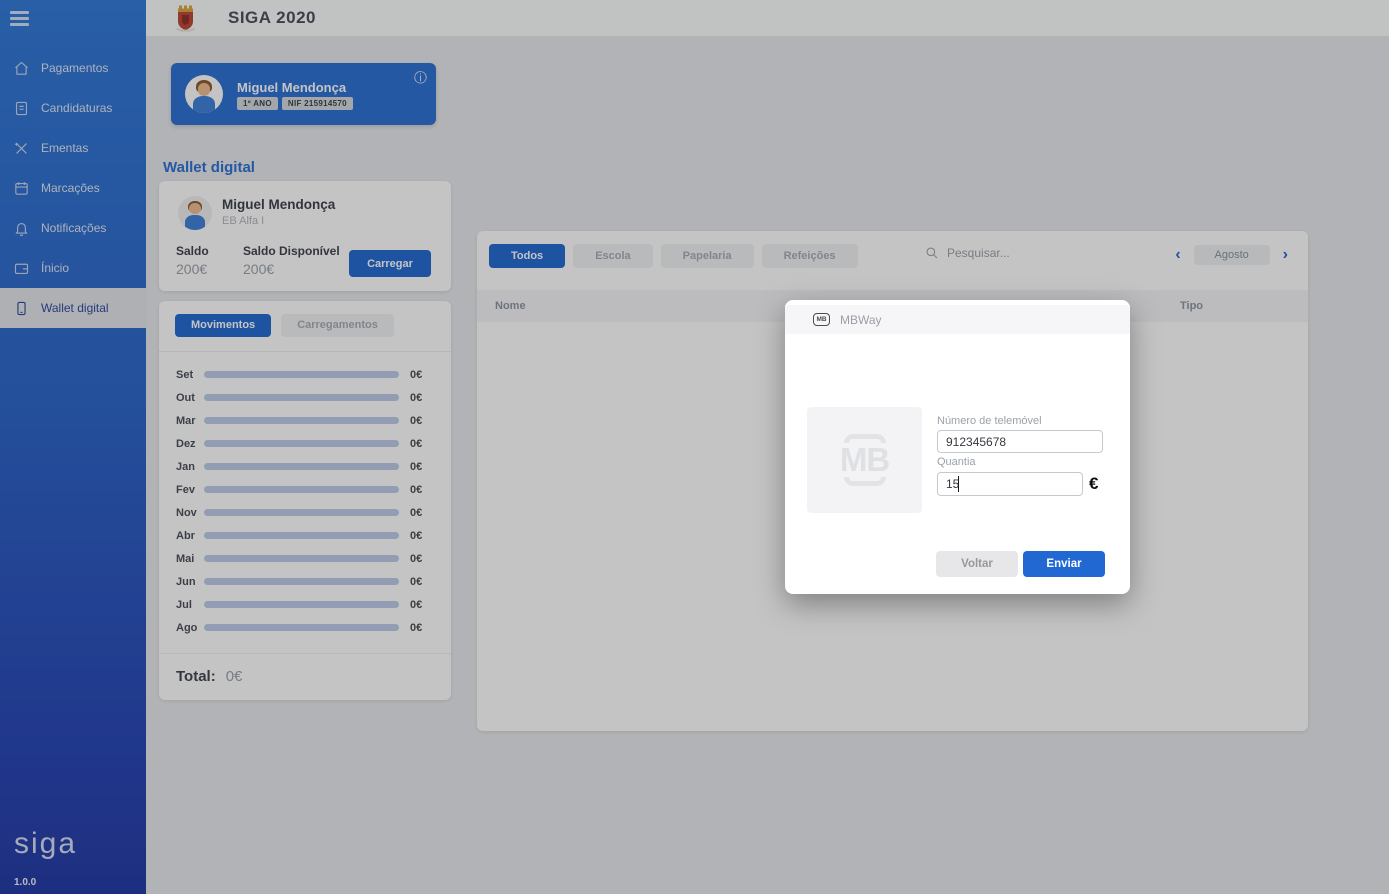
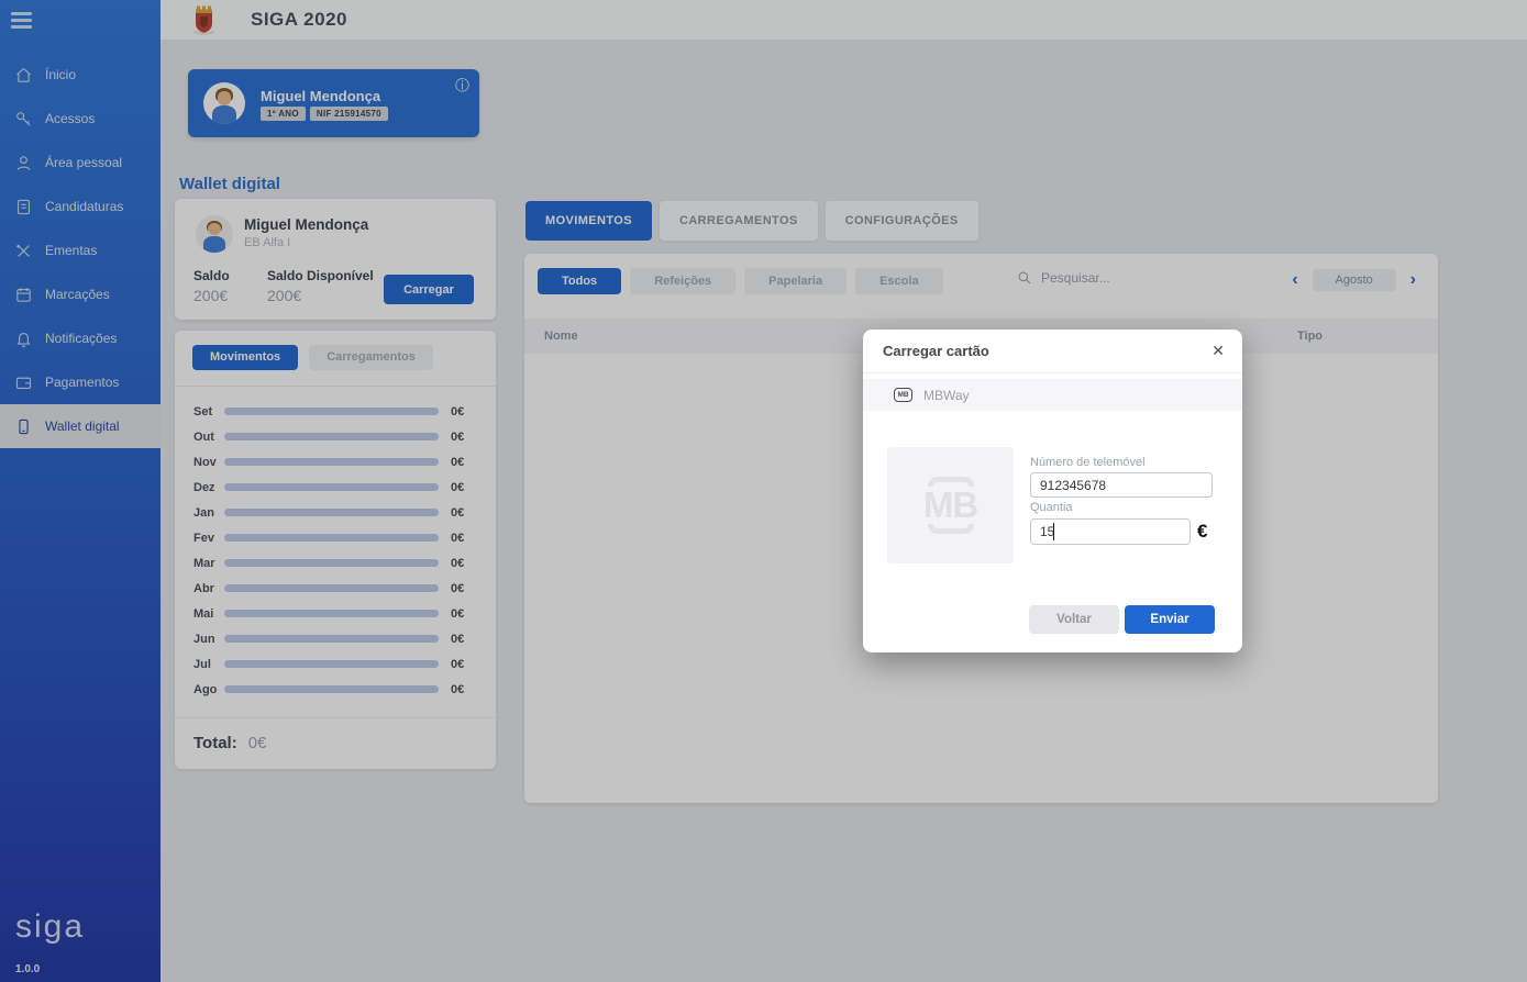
- Pagamentos
+ Ínicio
+ Acessos
+ Área pessoal
  Candidaturas
  Ementas
  Marcações
  Notificações
- Ínicio
+ Pagamentos
  Wallet digital
  siga
  1.0.0
  SIGA 2020
  Miguel Mendonça
  1º ANO
  NIF 215914570
  ⓘ
  Wallet digital
  Miguel Mendonça
  EB Alfa I
  Saldo
  200€
  Saldo Disponível
  200€
  Carregar
  Movimentos
  Carregamentos
  Set
  0€
  Out
  0€
- Mar
+ Nov
  0€
  Dez
  0€
  Jan
  0€
  Fev
  0€
- Nov
+ Mar
  0€
  Abr
  0€
  Mai
  0€
  Jun
  0€
  Jul
  0€
  Ago
  0€
  Total: 0€
+ MOVIMENTOS
+ CARREGAMENTOS
+ CONFIGURAÇÕES
  Todos
- Escola
+ Refeições
  Papelaria
- Refeições
+ Escola
  Pesquisar...
  ‹
  Agosto
  ›
  Nome
  Tipo
+ Carregar cartão
+ ✕
  MBWay
  Número de telemóvel
  912345678
  Quantia
  15
  €
  Voltar
  Enviar
